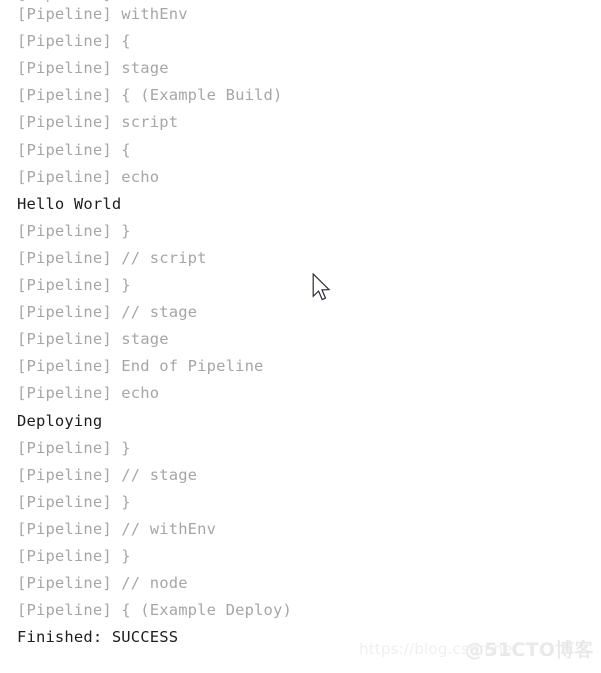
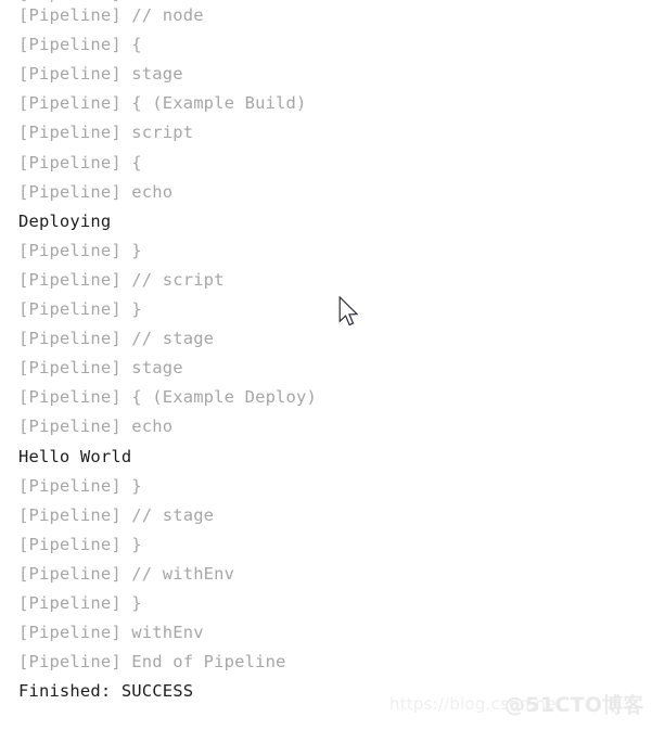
- [Pipeline] withEnv
+ [Pipeline] // node
  [Pipeline] {
  [Pipeline] stage
  [Pipeline] { (Example Build)
  [Pipeline] script
  [Pipeline] {
  [Pipeline] echo
- Hello World
+ Deploying
  [Pipeline] }
  [Pipeline] // script
  [Pipeline] }
  [Pipeline] // stage
  [Pipeline] stage
- [Pipeline] End of Pipeline
+ [Pipeline] { (Example Deploy)
  [Pipeline] echo
- Deploying
+ Hello World
  [Pipeline] }
  [Pipeline] // stage
  [Pipeline] }
  [Pipeline] // withEnv
  [Pipeline] }
- [Pipeline] // node
+ [Pipeline] withEnv
- [Pipeline] { (Example Deploy)
+ [Pipeline] End of Pipeline
  Finished: SUCCESS
